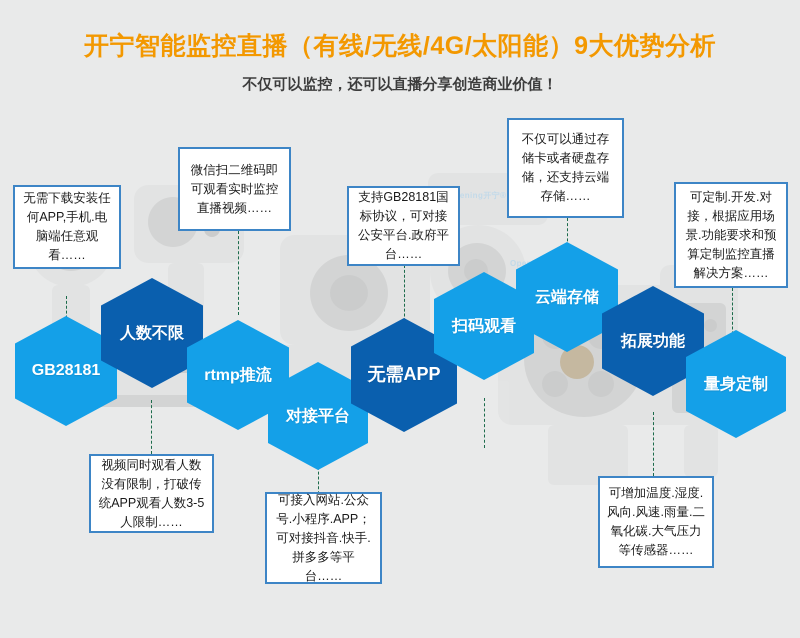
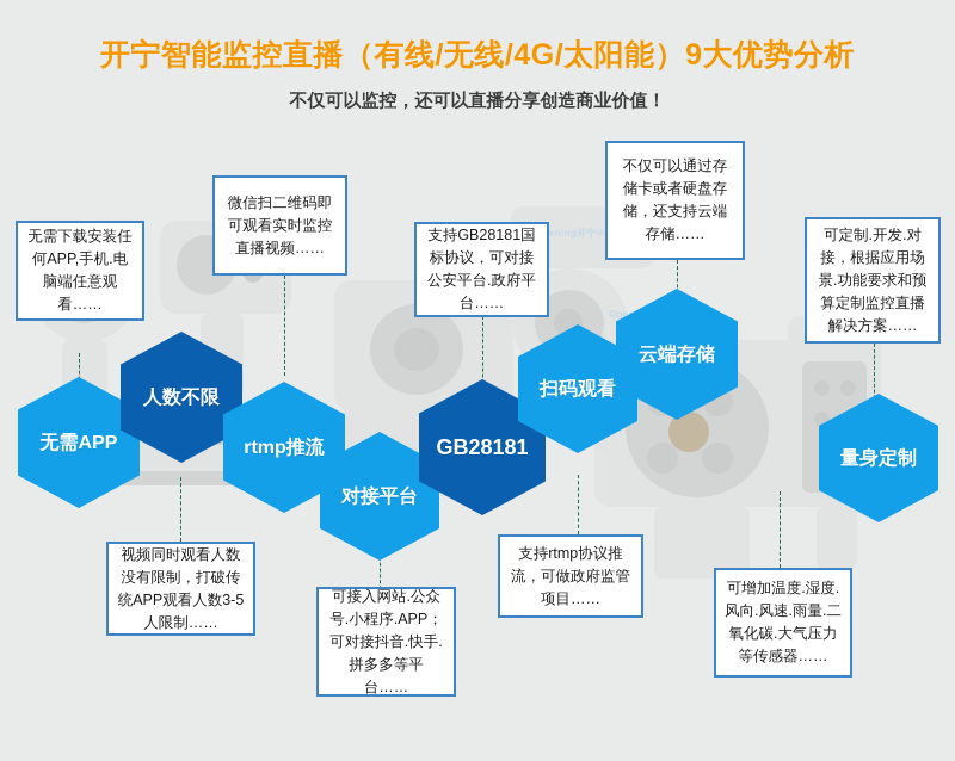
  ening开宁®
  开宁智能监控直播（有线/无线/4G/太阳能）9大优势分析
  不仅可以监控，还可以直播分享创造商业价值！
- GB28181
+ 无需APP
  人数不限
  rtmp推流
  对接平台
- 无需APP
+ GB28181
  扫码观看
  云端存储
- 拓展功能
  量身定制
  无需下载安装任何APP,手机.电脑端任意观看……
  微信扫二维码即可观看实时监控直播视频……
  支持GB28181国标协议，可对接公安平台.政府平台……
  不仅可以通过存储卡或者硬盘存储，还支持云端存储……
  可定制.开发.对接，根据应用场景.功能要求和预算定制监控直播解决方案……
  视频同时观看人数没有限制，打破传统APP观看人数3-5人限制……
  可接入网站.公众号.小程序.APP；可对接抖音.快手.拼多多等平台……
+ 支持rtmp协议推流，可做政府监管项目……
  可增加温度.湿度.风向.风速.雨量.二氧化碳.大气压力等传感器……
